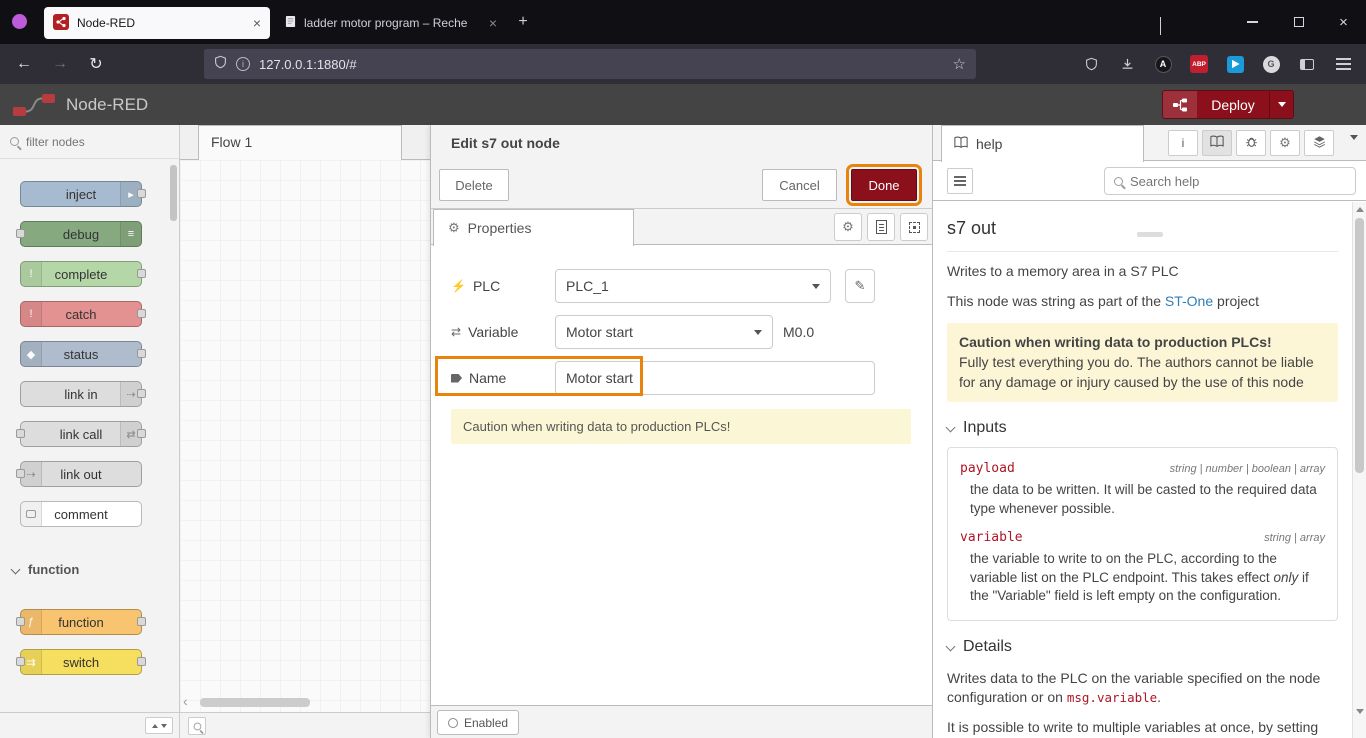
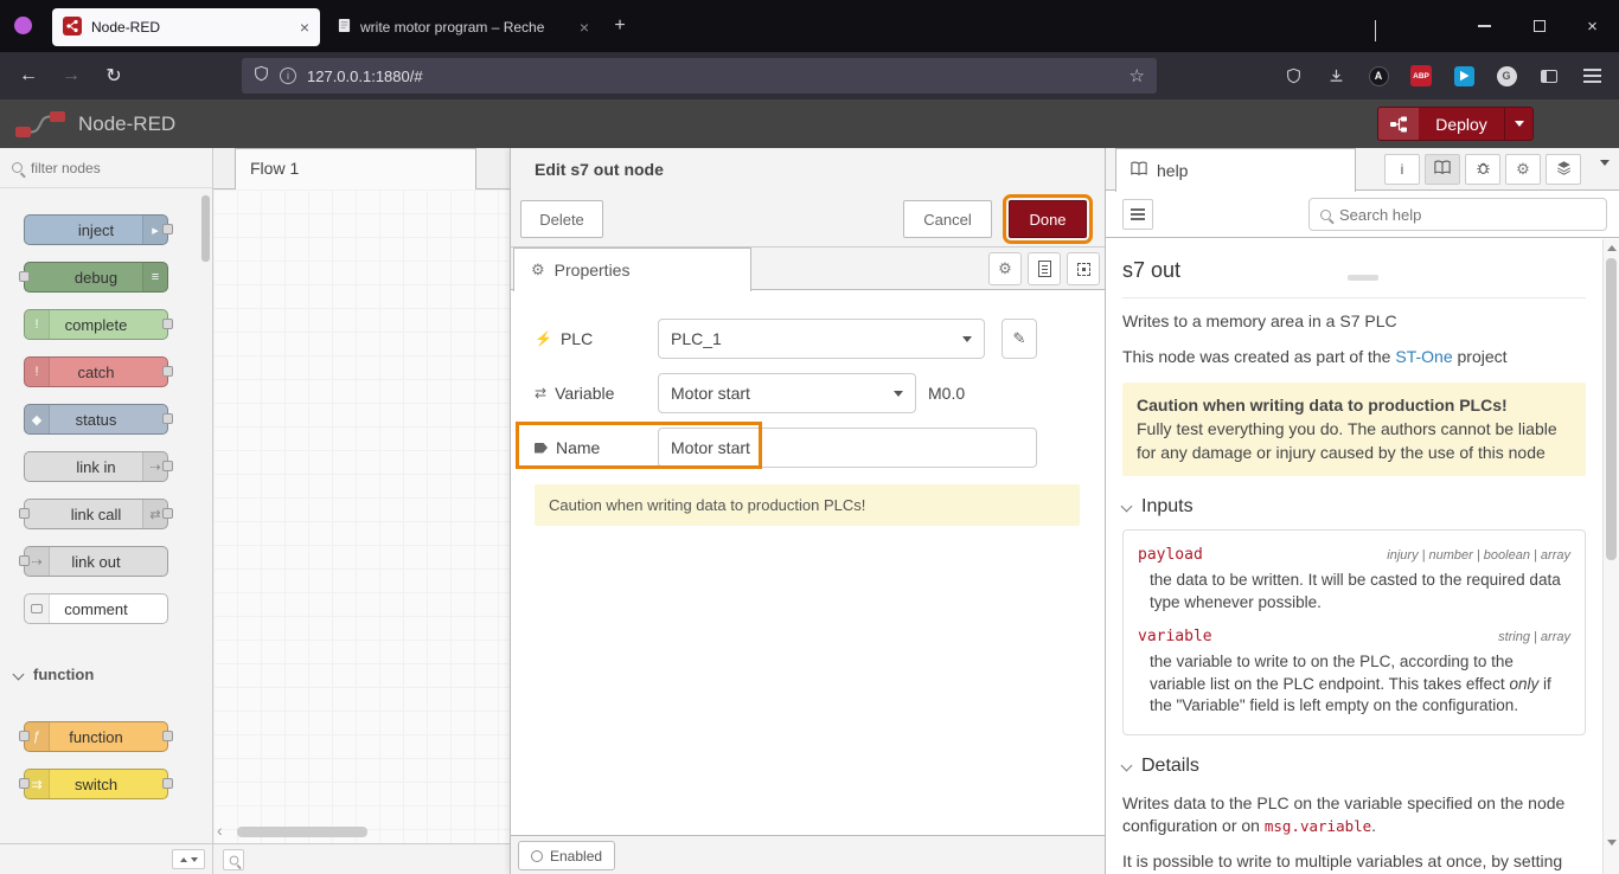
  Node-RED
  ×
- ladder motor program – Reche
+ write motor program – Reche
  ×
  +
  ×
  ←
  →
  ↻
  i
  127.0.0.1:1880/#
  ☆
  A
  G
  Node-RED
  Deploy
  filter nodes
  inject
  ▸
  debug
  ≡
  complete
  !
  catch
  !
  status
  ◆
  link in
  ⇢
  link call
  ⇄
  link out
  ⇢
  comment
  function
  function
  ƒ
  switch
  ⇉
  Flow 1
  ‹
  Edit s7 out node
  Delete
  Cancel
  Done
  ⚙
  Properties
  ⚙
  ⚡
  PLC
  PLC_1
  ✎
  ⇄
  Variable
  Motor start
  M0.0
  Name
  Motor start
  Caution when writing data to production PLCs!
  Enabled
  help
  i
  ⚙
  Search help
  s7 out
  Writes to a memory area in a S7 PLC
- This node was string as part of the ST-One project
+ This node was created as part of the ST-One project
  Caution when writing data to production PLCs!
  Fully test everything you do. The authors cannot be liable for any damage or injury caused by the use of this node
  Inputs
  payload
- string | number | boolean | array
+ injury | number | boolean | array
  the data to be written. It will be casted to the required data type whenever possible.
  variable
  string | array
  the variable to write to on the PLC, according to the variable list on the PLC endpoint. This takes effect only if the "Variable" field is left empty on the configuration.
  Details
  Writes data to the PLC on the variable specified on the node configuration or on msg.variable.
  It is possible to write to multiple variables at once, by setting
